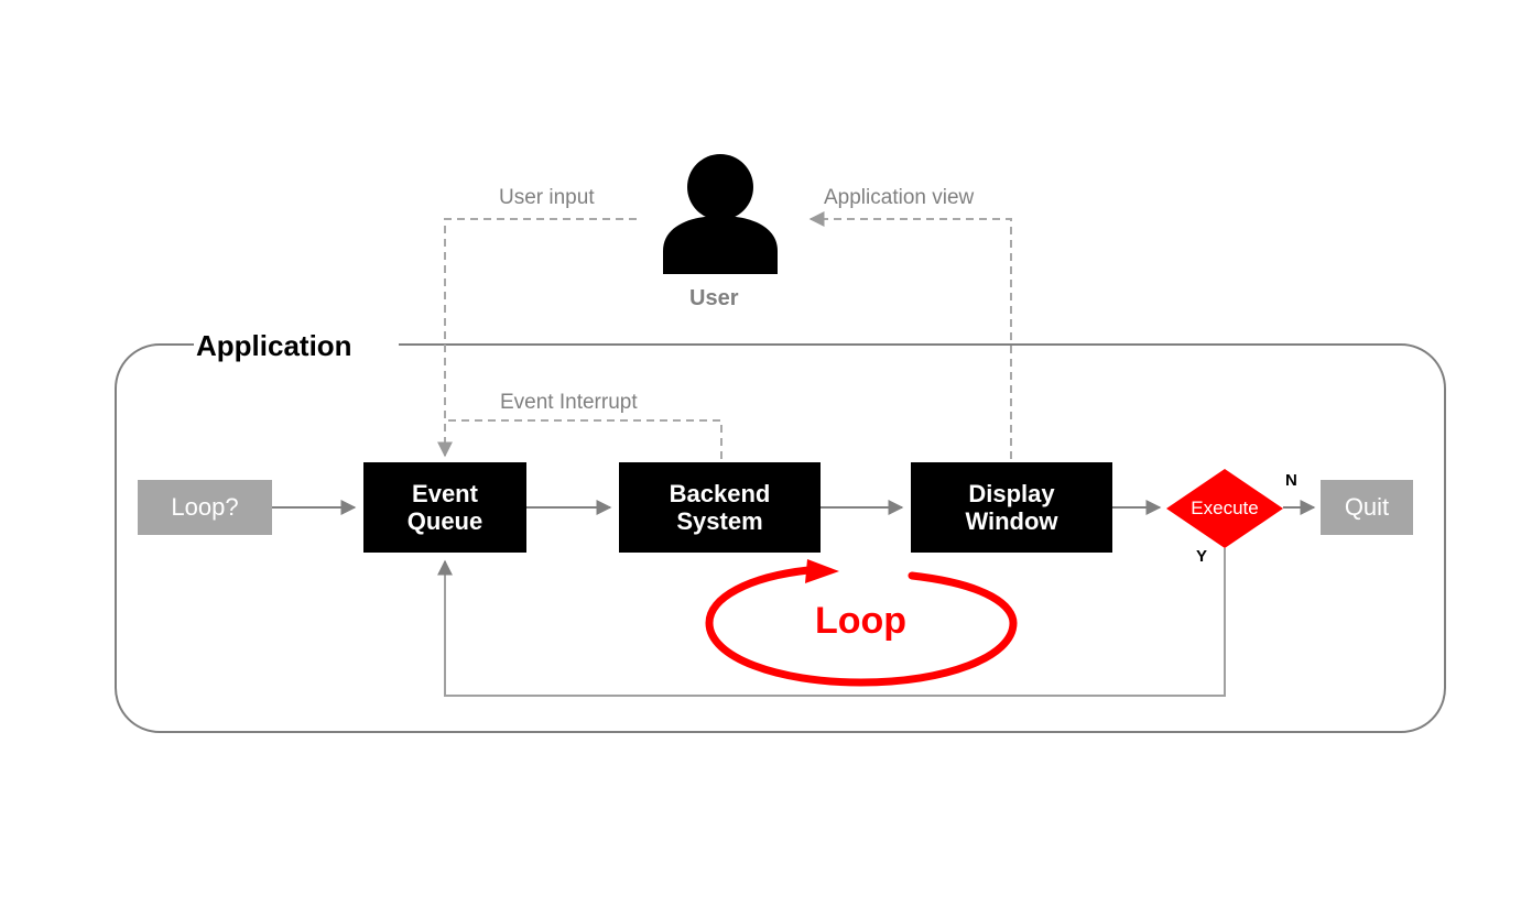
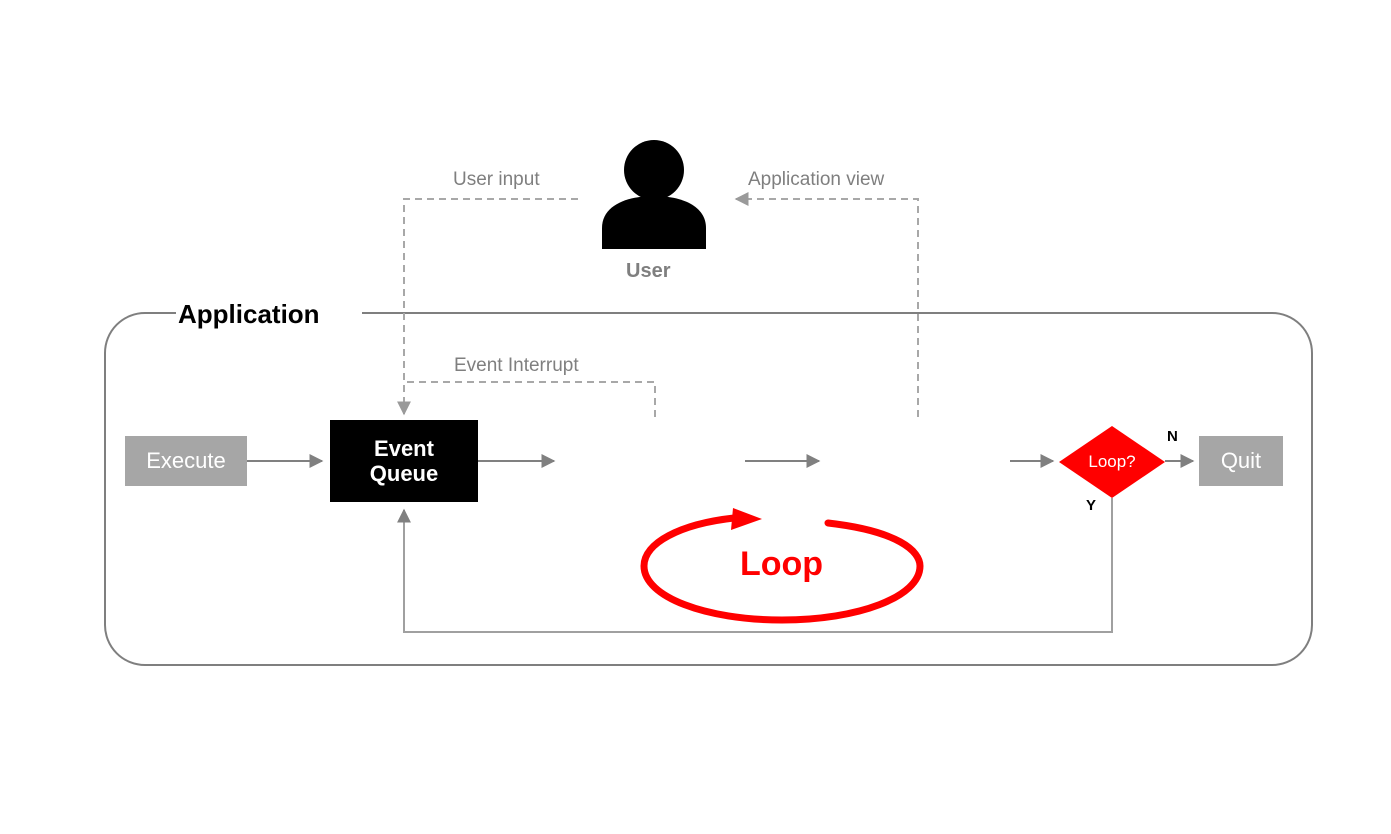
- Loop?
+ Execute
  Event
  Queue
- Backend
- System
- Display
- Window
- Execute
+ Loop?
  Quit
  Application
  User
  User input
  Event Interrupt
  Application view
  N
  Y
  Loop
